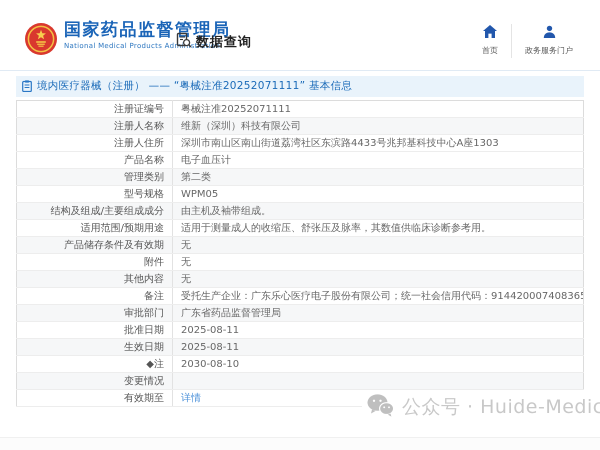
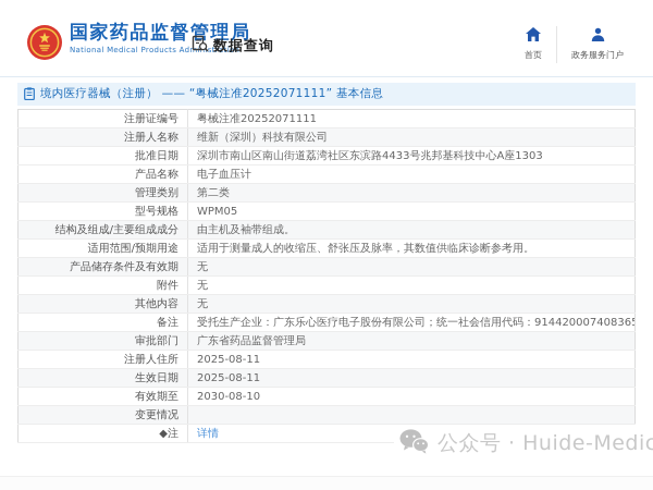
  国家药品监督管理局
  National Medical Products Adstration
  数据查询
  首页
  政务服务门户
  境内医疗器械（注册） —— “粤械注准20252071111” 基本信息
  注册证编号	粤械注准20252071111
  注册人名称	维新（深圳）科技有限公司
- 注册人住所	深圳市南山区南山街道荔湾社区东滨路4433号兆邦基科技中心A座1303
+ 批准日期	深圳市南山区南山街道荔湾社区东滨路4433号兆邦基科技中心A座1303
  产品名称	电子血压计
  管理类别	第二类
  型号规格	WPM05
  结构及组成/主要组成成分	由主机及袖带组成。
  适用范围/预期用途	适用于测量成人的收缩压、舒张压及脉率，其数值供临床诊断参考用。
  产品储存条件及有效期	无
  附件	无
  其他内容	无
  备注	受托生产企业：广东乐心医疗电子股份有限公司；统一社会信用代码：914420007408365
  审批部门	广东省药品监督管理局
- 批准日期	2025-08-11
+ 注册人住所	2025-08-11
  生效日期	2025-08-11
- ◆注	2030-08-10
+ 有效期至	2030-08-10
  变更情况
- 有效期至	详情
+ ◆注	详情
  公众号 · Huide-Medic
